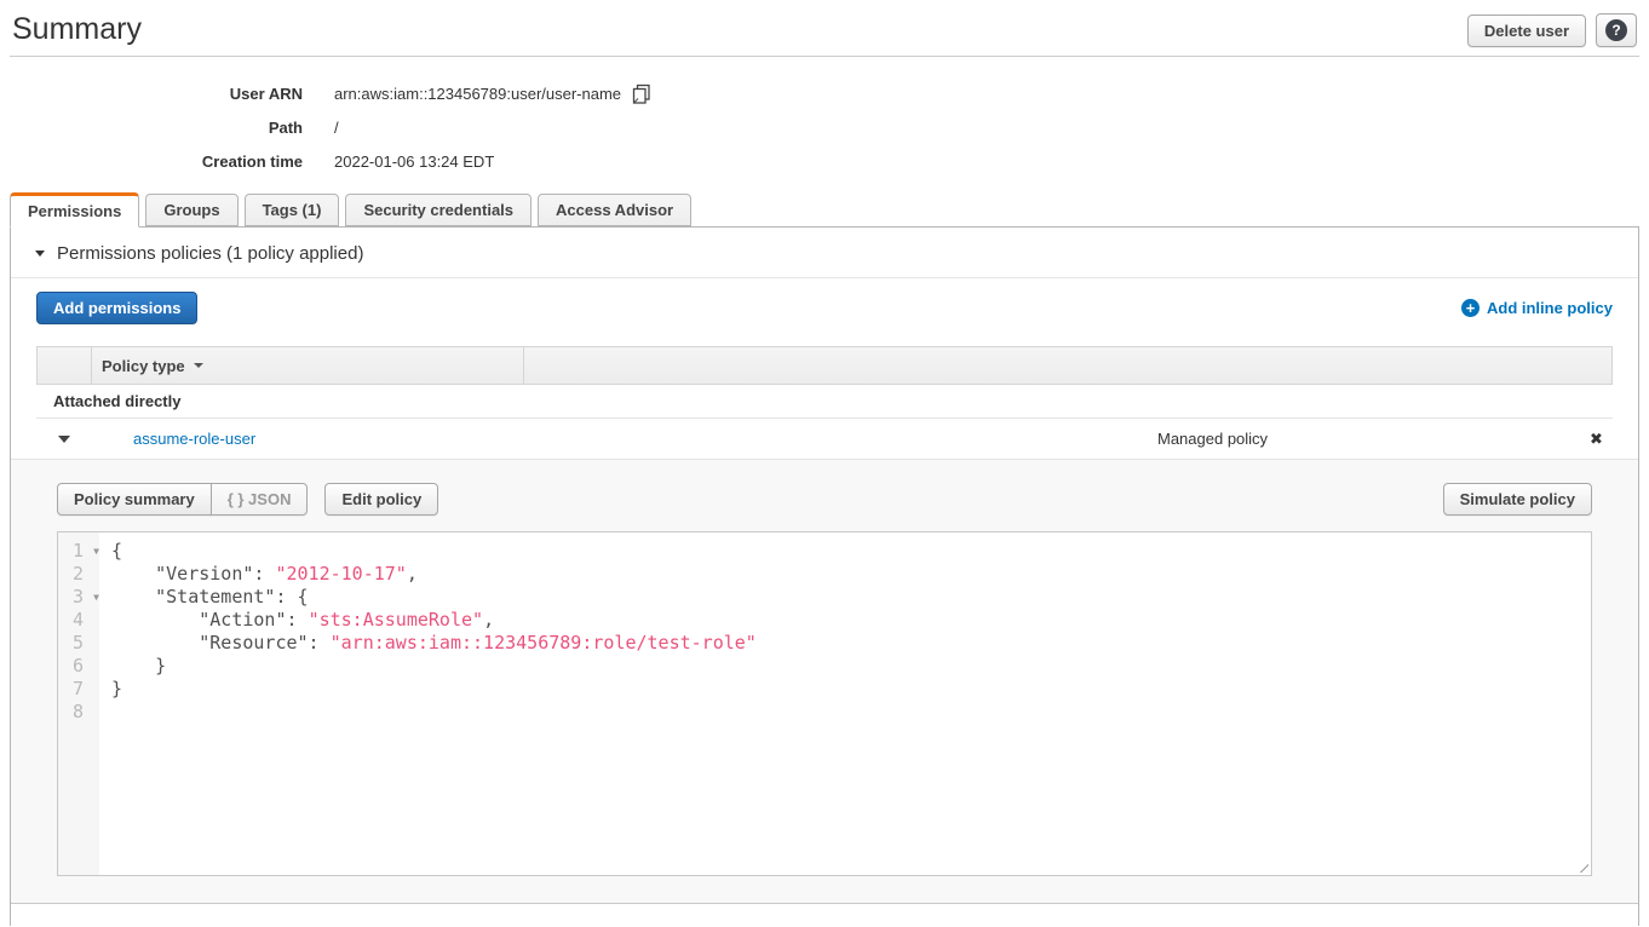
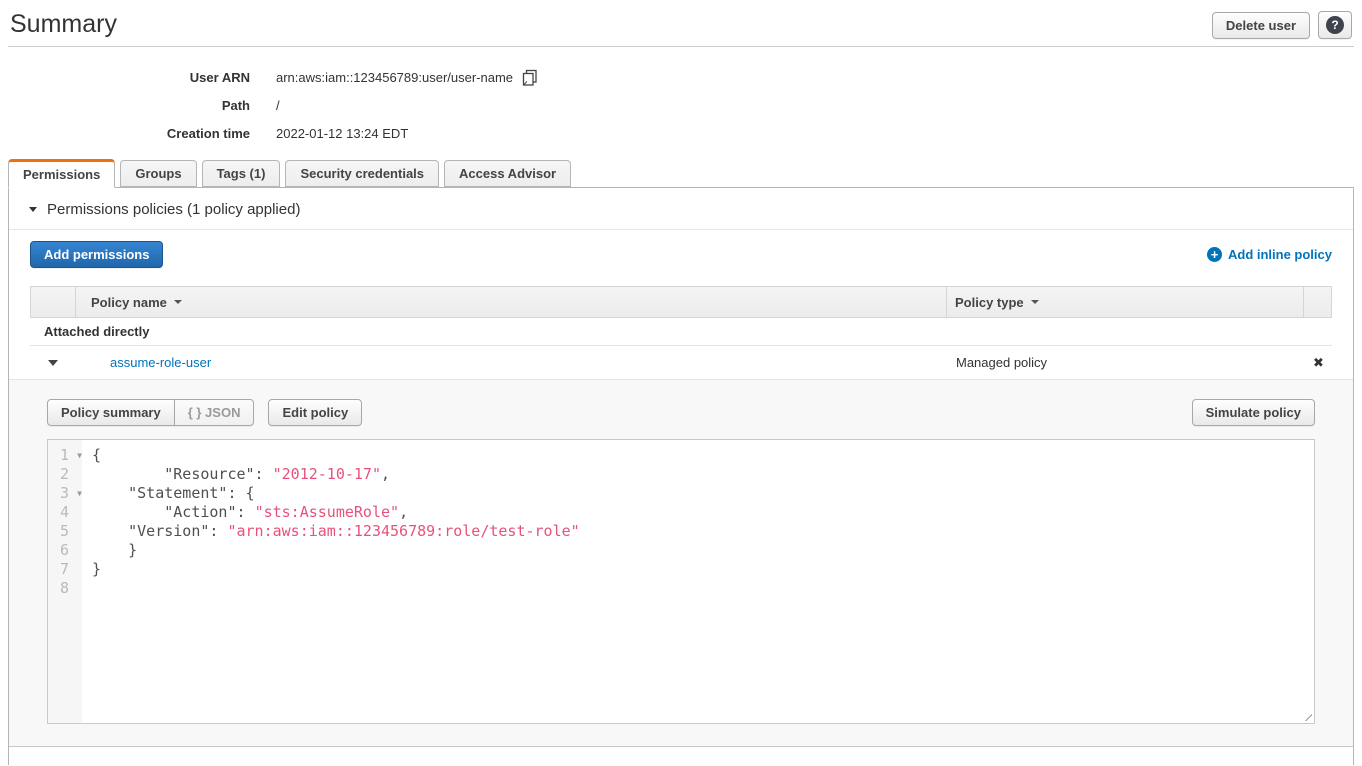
  Summary
  Delete user
  ?
  User ARN
  arn:aws:iam::123456789:user/user-name
  Path
  /
  Creation time
- 2022-01-06 13:24 EDT
+ 2022-01-12 13:24 EDT
  Permissions
  Groups
  Tags (1)
  Security credentials
  Access Advisor
  Permissions policies (1 policy applied)
  Add permissions
  +
  Add inline policy
+ Policy name
  Policy type
  Attached directly
  assume-role-user
  Managed policy
  ✖
  Policy summary
  { } JSON
  Edit policy
  Simulate policy
  1
  ▼
  2
  3
  ▼
  4
  5
  6
  7
  8
  {
- "Version": "2012-10-17",
+ "Resource": "2012-10-17",
  "Statement": {
  "Action": "sts:AssumeRole",
- "Resource": "arn:aws:iam::123456789:role/test-role"
+ "Version": "arn:aws:iam::123456789:role/test-role"
  }
  }
